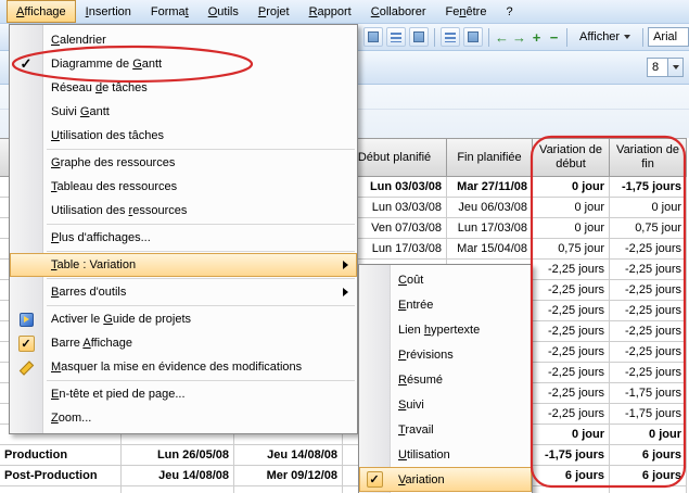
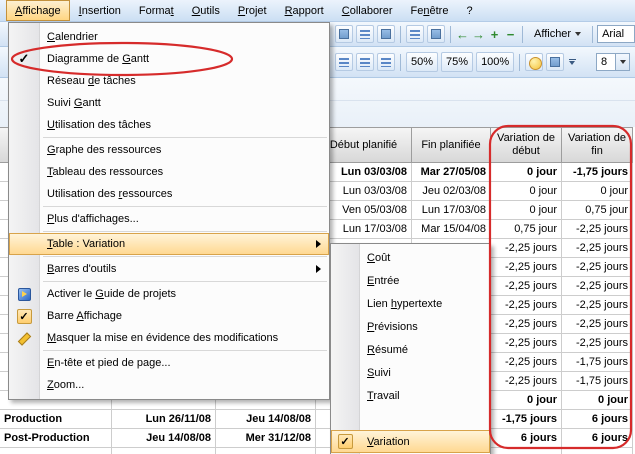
  Début planifié
  Fin planifiée
  Variation de début
  Variation de fin
  Lun 03/03/08
- Mar 27/11/08
+ Mar 27/05/08
  0 jour
  -1,75 jours
  Lun 03/03/08
- Jeu 06/03/08
+ Jeu 02/03/08
  0 jour
  0 jour
- Ven 07/03/08
+ Ven 05/03/08
  Lun 17/03/08
  0 jour
  0,75 jour
  Lun 17/03/08
  Mar 15/04/08
  0,75 jour
  -2,25 jours
  -2,25 jours
  -2,25 jours
  -2,25 jours
  -2,25 jours
  -2,25 jours
  -2,25 jours
  -2,25 jours
  -2,25 jours
  -2,25 jours
  -2,25 jours
  -2,25 jours
  -2,25 jours
  -2,25 jours
  -1,75 jours
  -2,25 jours
  -1,75 jours
  0 jour
  0 jour
  Production
- Lun 26/05/08
+ Lun 26/11/08
  Jeu 14/08/08
  -1,75 jours
  6 jours
  Post-Production
  Jeu 14/08/08
- Mer 09/12/08
+ Mer 31/12/08
  6 jours
  6 jours
  ←
  →
  +
  −
  Afficher
  Arial
+ 50%
+ 75%
+ 100%
  8
  A
  ffichage
  I
  nsertion
  Forma
  t
  O
  utils
  P
  rojet
  R
  apport
  C
  ollaborer
  Fe
  n
  être
  ?
  Calendrier
  ✓
  Diagramme de Gantt
  Réseau de tâches
  Suivi Gantt
  Utilisation des tâches
  Graphe des ressources
  Tableau des ressources
  Utilisation des ressources
  Plus d'affichages...
  Table : Variation
  Barres d'outils
  Activer le Guide de projets
  ✓
  Barre Affichage
  Masquer la mise en évidence des modifications
  En-tête et pied de page...
  Zoom...
  Coût
  Entrée
  Lien hypertexte
  Prévisions
  Résumé
  Suivi
  Travail
- Utilisation
  ✓
  Variation
